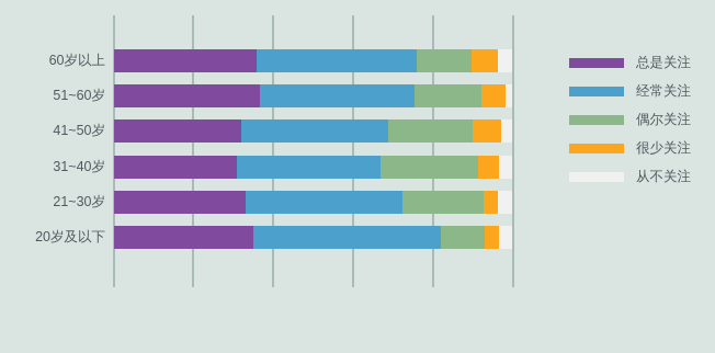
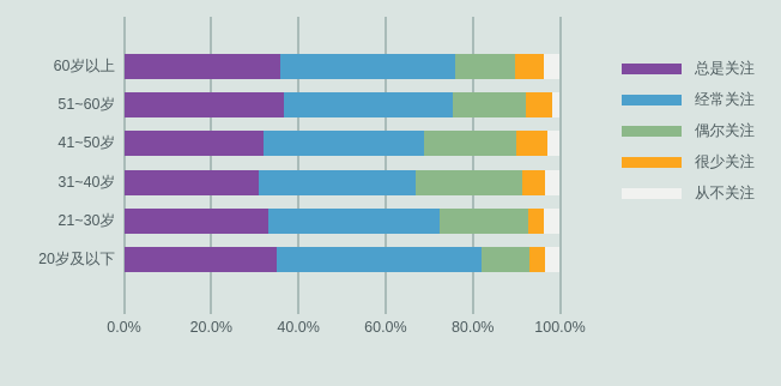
  60岁以上
  51~60岁
  41~50岁
  31~40岁
  21~30岁
  20岁及以下
+ 0.0%
+ 20.0%
+ 40.0%
+ 60.0%
+ 80.0%
+ 100.0%
  总是关注
  经常关注
  偶尔关注
  很少关注
  从不关注
